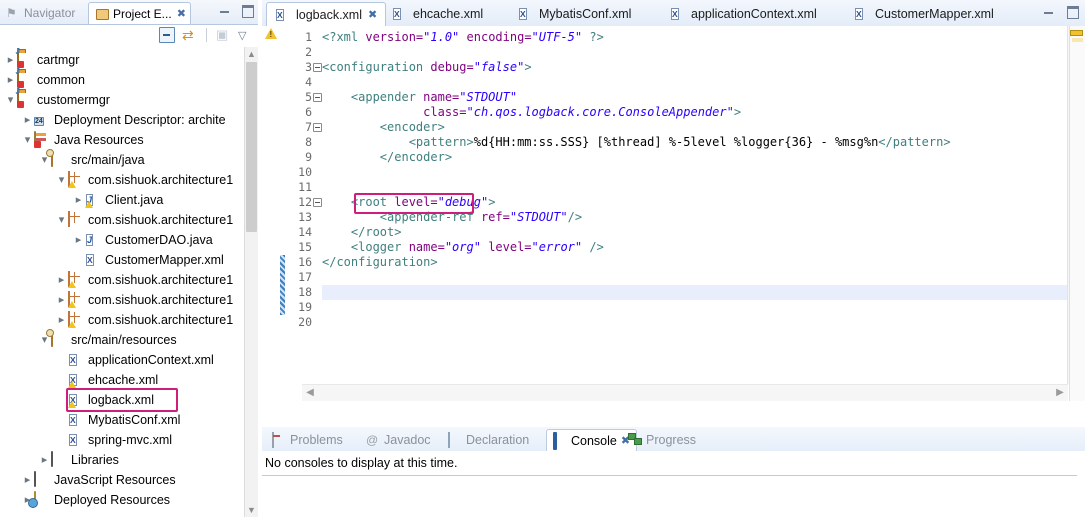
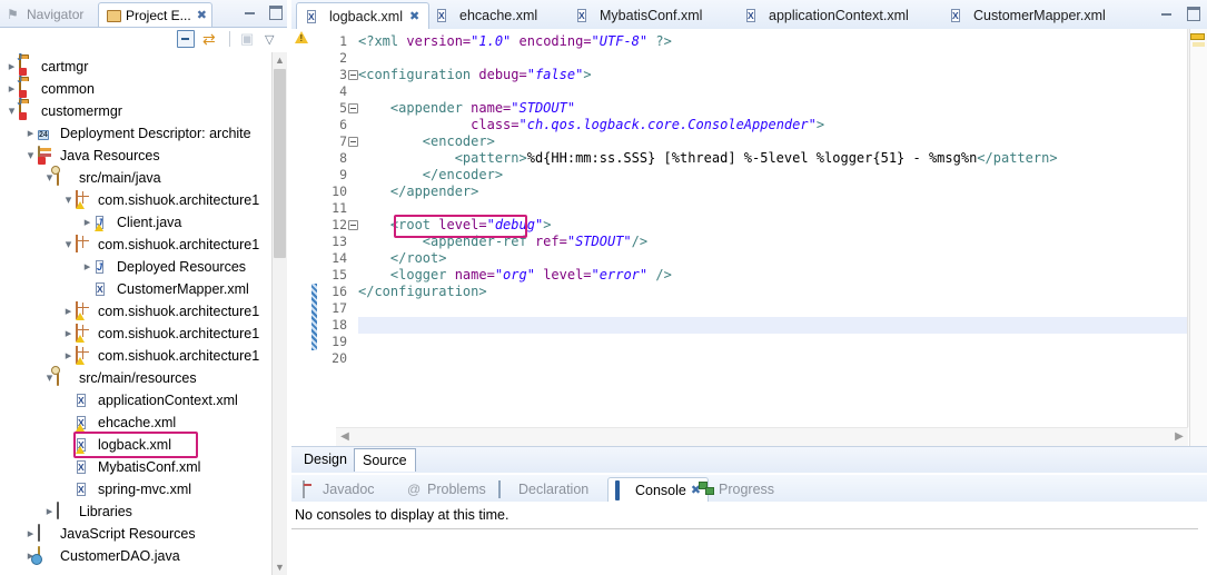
  Navigator
  Project E...
  ✖
  cartmgr
  common
  customermgr
  Deployment Descriptor: archite
  Java Resources
  src/main/java
  com.sishuok.architecture1
  J
  Client.java
  com.sishuok.architecture1
  J
- CustomerDAO.java
+ Deployed Resources
  X
  CustomerMapper.xml
  com.sishuok.architecture1
  com.sishuok.architecture1
  com.sishuok.architecture1
  src/main/resources
  X
  applicationContext.xml
  X
  ehcache.xml
  X
  logback.xml
  X
  MybatisConf.xml
  X
  spring-mvc.xml
  Libraries
  JavaScript Resources
- Deployed Resources
+ CustomerDAO.java
  ▲
  ▼
  X
  logback.xml
  ✖
  X
  ehcache.xml
  X
  MybatisConf.xml
  X
  applicationContext.xml
  X
  CustomerMapper.xml
  1
  2
  3
  4
  5
  6
  7
  8
  9
  10
  11
  12
  13
  14
  15
  16
  17
  18
  19
  20
- <?xml version="1.0" encoding="UTF-5" ?>
+ <?xml version="1.0" encoding="UTF-8" ?>
  <configuration debug="false">
  <appender name="STDOUT"
  class="ch.qos.logback.core.ConsoleAppender">
  <encoder>
- <pattern>%d{HH:mm:ss.SSS} [%thread] %-5level %logger{36} - %msg%n</pattern>
+ <pattern>%d{HH:mm:ss.SSS} [%thread] %-5level %logger{51} - %msg%n</pattern>
  </encoder>
+ </appender>
  <root level="debug">
  <appender-ref ref="STDOUT"/>
  </root>
  <logger name="org" level="error" />
  </configuration>
  ◀
  ▶
+ Design
+ Source
- Problems
+ Javadoc
  @
- Javadoc
+ Problems
  Declaration
  Console
  ✖
  Progress
  No consoles to display at this time.
